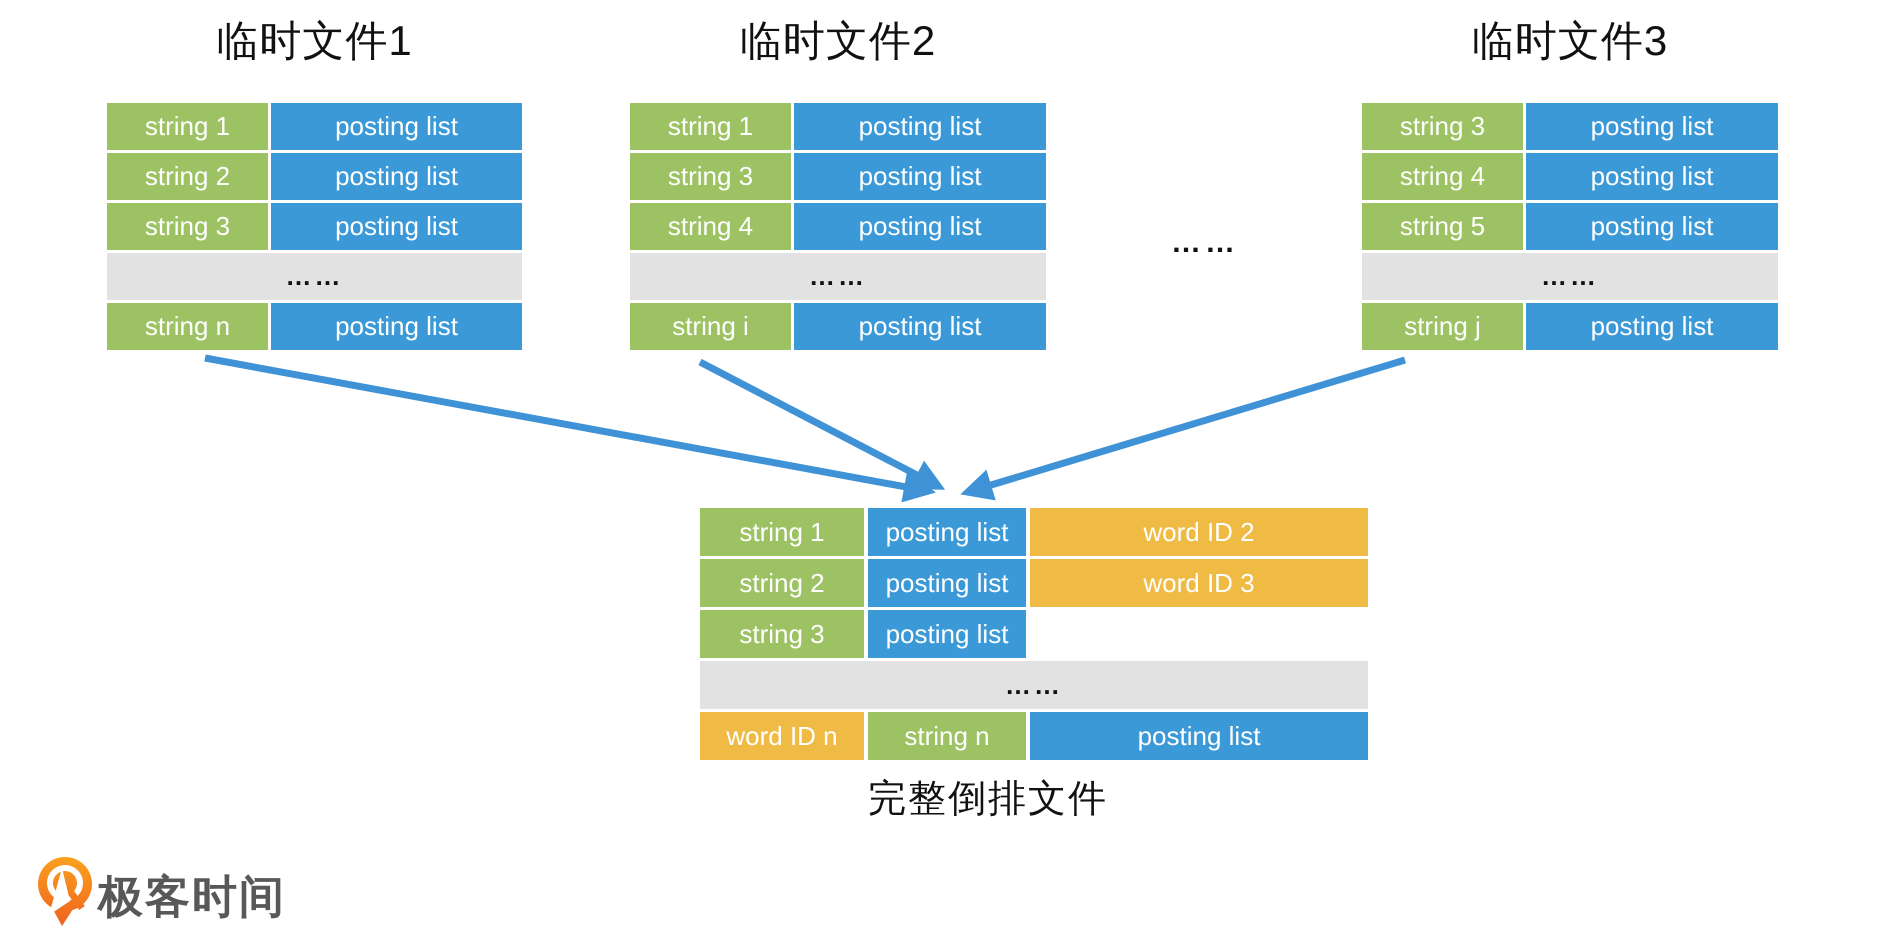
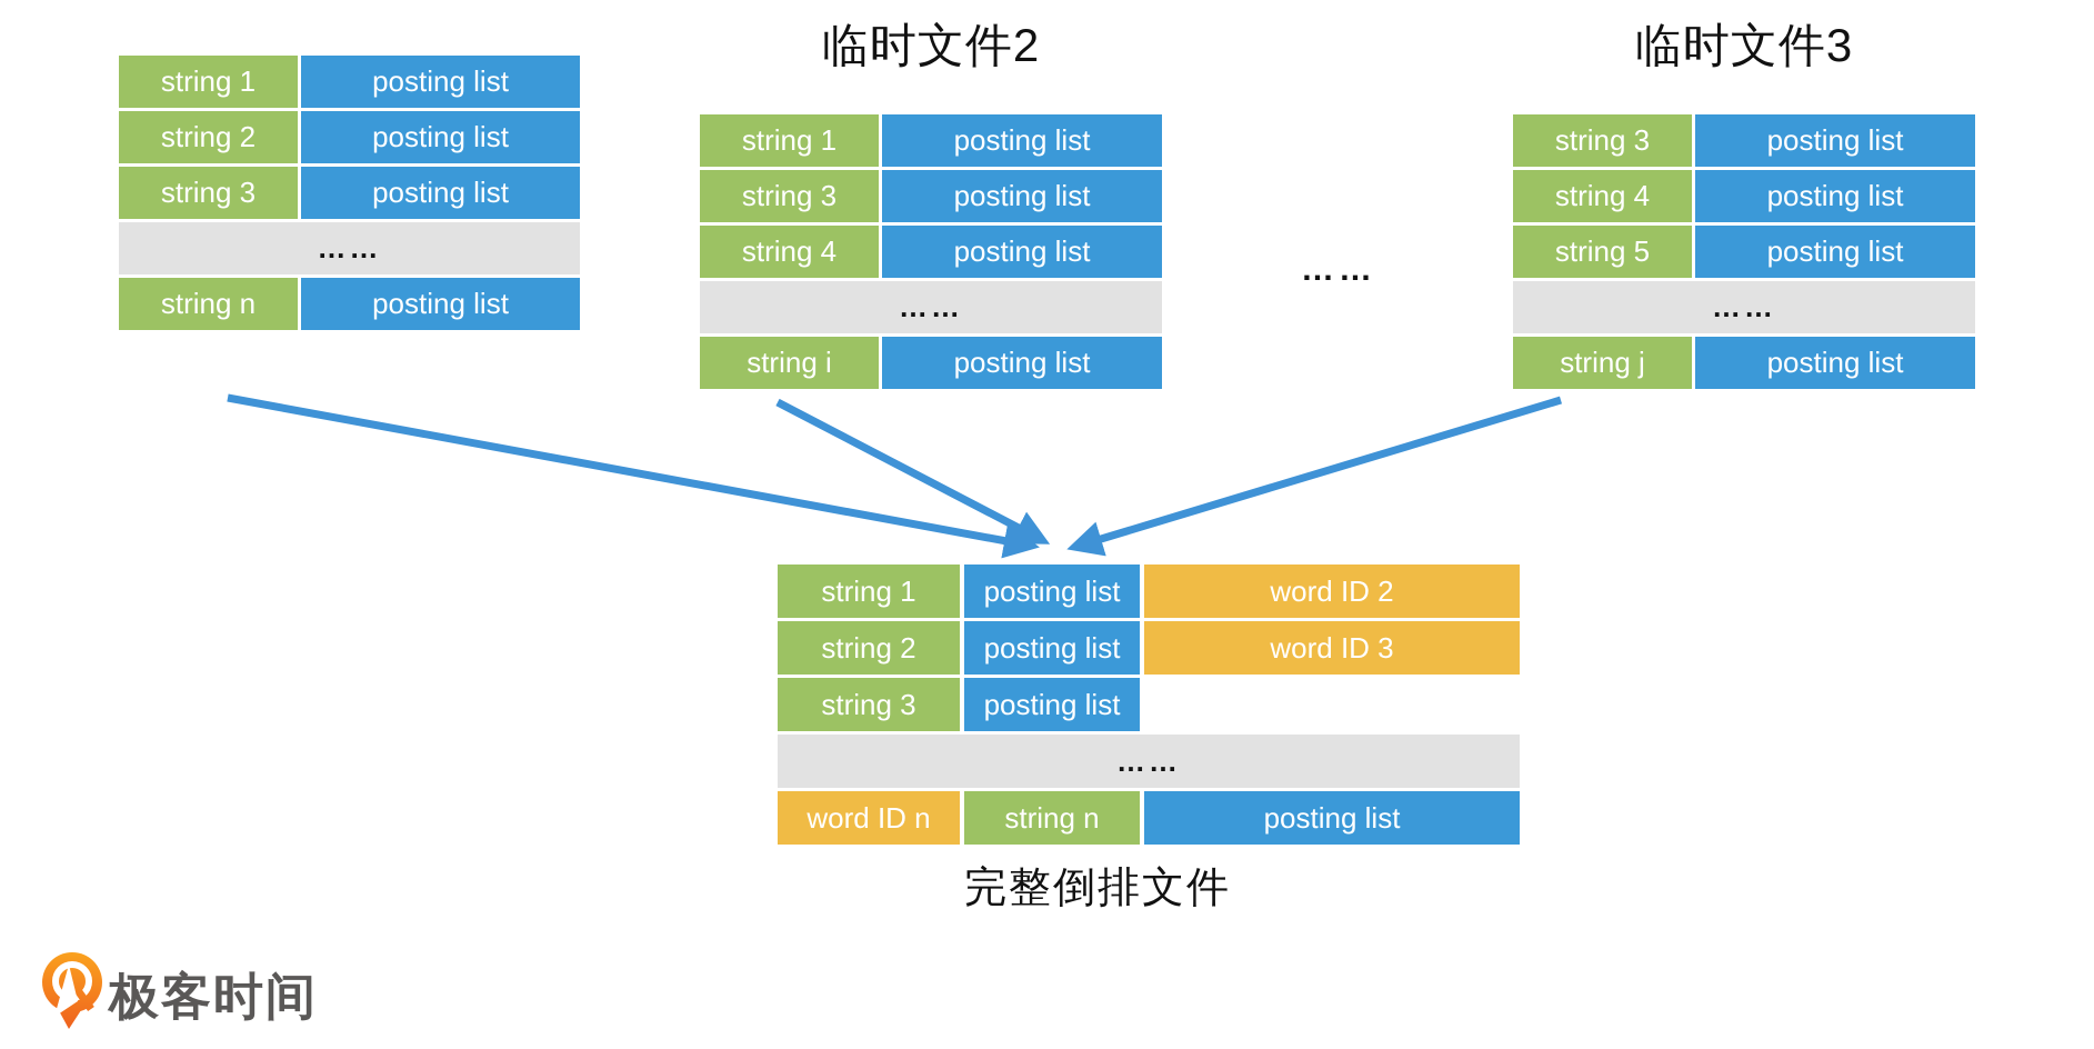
- 临时文件1
  string 1
  posting list
  string 2
  posting list
  string 3
  posting list
  ……
  string n
  posting list
  临时文件2
  string 1
  posting list
  string 3
  posting list
  string 4
  posting list
  ……
  string i
  posting list
  ……
  临时文件3
  string 3
  posting list
  string 4
  posting list
  string 5
  posting list
  ……
  string j
  posting list
  string 1
  posting list
  word ID 2
  string 2
  posting list
  word ID 3
  string 3
  posting list
  ……
  word ID n
  string n
  posting list
  完整倒排文件
  极客时间
